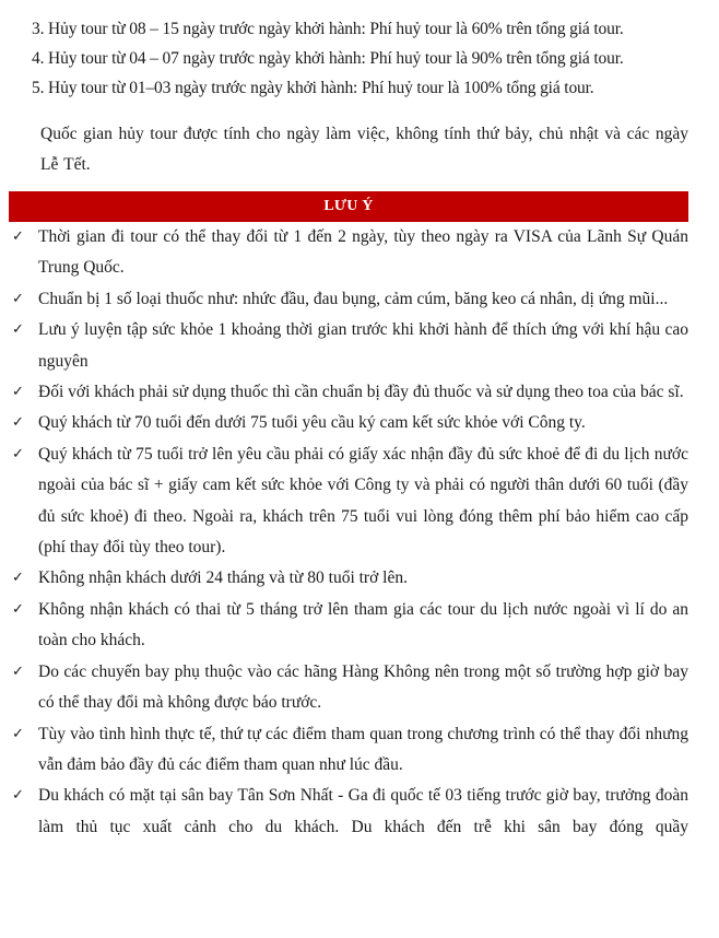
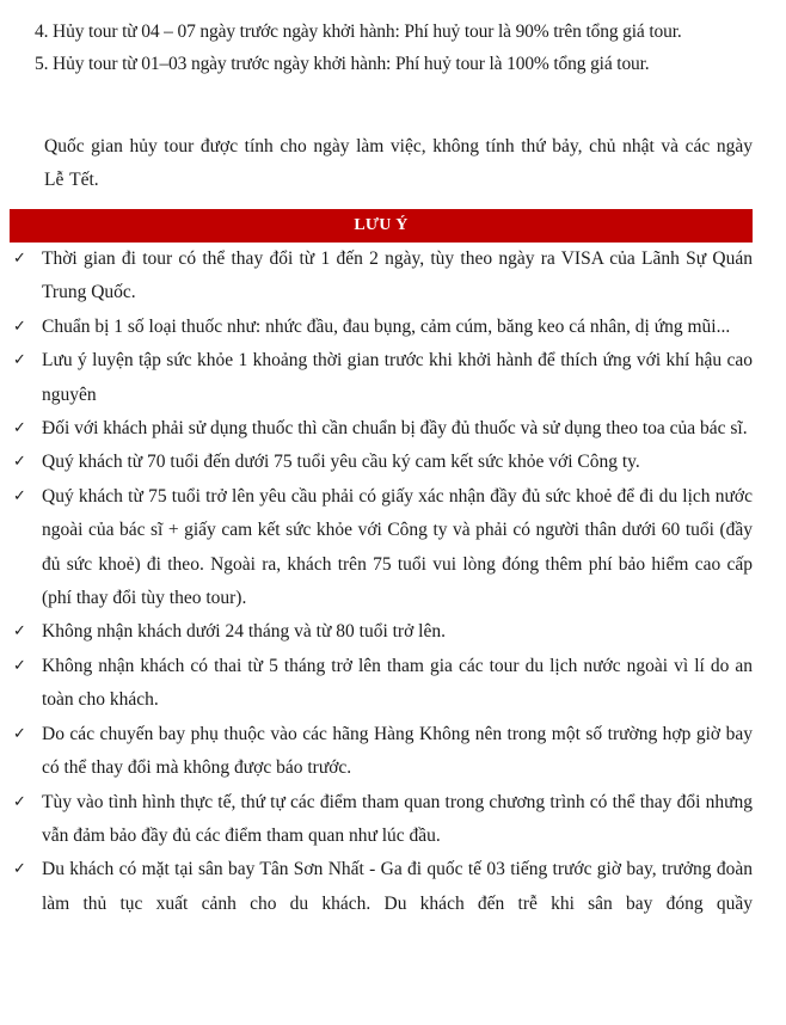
- 3. Hủy tour từ 08 – 15 ngày trước ngày khởi hành: Phí huỷ tour là 60% trên tổng giá tour.
  4. Hủy tour từ 04 – 07 ngày trước ngày khởi hành: Phí huỷ tour là 90% trên tổng giá tour.
  5. Hủy tour từ 01–03 ngày trước ngày khởi hành: Phí huỷ tour là 100% tổng giá tour.
  Quốc gian hủy tour được tính cho ngày làm việc, không tính thứ bảy, chủ nhật và các ngày Lễ Tết.
  LƯU Ý
  ✓
  Thời gian đi tour có thể thay đổi từ 1 đến 2 ngày, tùy theo ngày ra VISA của Lãnh Sự Quán Trung Quốc.
  ✓
  Chuẩn bị 1 số loại thuốc như: nhức đầu, đau bụng, cảm cúm, băng keo cá nhân, dị ứng mũi...
  ✓
  Lưu ý luyện tập sức khỏe 1 khoảng thời gian trước khi khởi hành để thích ứng với khí hậu cao nguyên
  ✓
  Đối với khách phải sử dụng thuốc thì cần chuẩn bị đầy đủ thuốc và sử dụng theo toa của bác sĩ.
  ✓
  Quý khách từ 70 tuổi đến dưới 75 tuổi yêu cầu ký cam kết sức khỏe với Công ty.
  ✓
  Quý khách từ 75 tuổi trở lên yêu cầu phải có giấy xác nhận đầy đủ sức khoẻ để đi du lịch nước ngoài của bác sĩ + giấy cam kết sức khỏe với Công ty và phải có người thân dưới 60 tuổi (đầy đủ sức khoẻ) đi theo. Ngoài ra, khách trên 75 tuổi vui lòng đóng thêm phí bảo hiểm cao cấp (phí thay đổi tùy theo tour).
  ✓
  Không nhận khách dưới 24 tháng và từ 80 tuổi trở lên.
  ✓
  Không nhận khách có thai từ 5 tháng trở lên tham gia các tour du lịch nước ngoài vì lí do an toàn cho khách.
  ✓
  Do các chuyến bay phụ thuộc vào các hãng Hàng Không nên trong một số trường hợp giờ bay có thể thay đổi mà không được báo trước.
  ✓
  Tùy vào tình hình thực tế, thứ tự các điểm tham quan trong chương trình có thể thay đổi nhưng vẫn đảm bảo đầy đủ các điểm tham quan như lúc đầu.
  ✓
  Du khách có mặt tại sân bay Tân Sơn Nhất - Ga đi quốc tế 03 tiếng trước giờ bay, trưởng đoàn làm thủ tục xuất cảnh cho du khách. Du khách đến trễ khi sân bay đóng quầy
